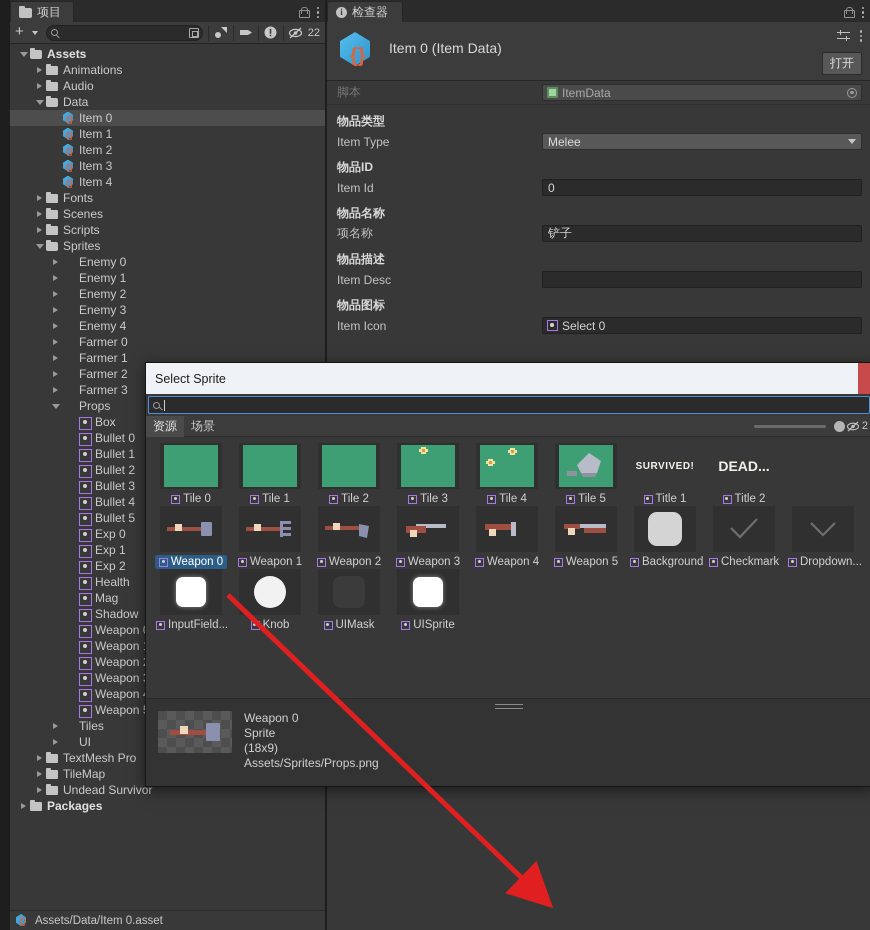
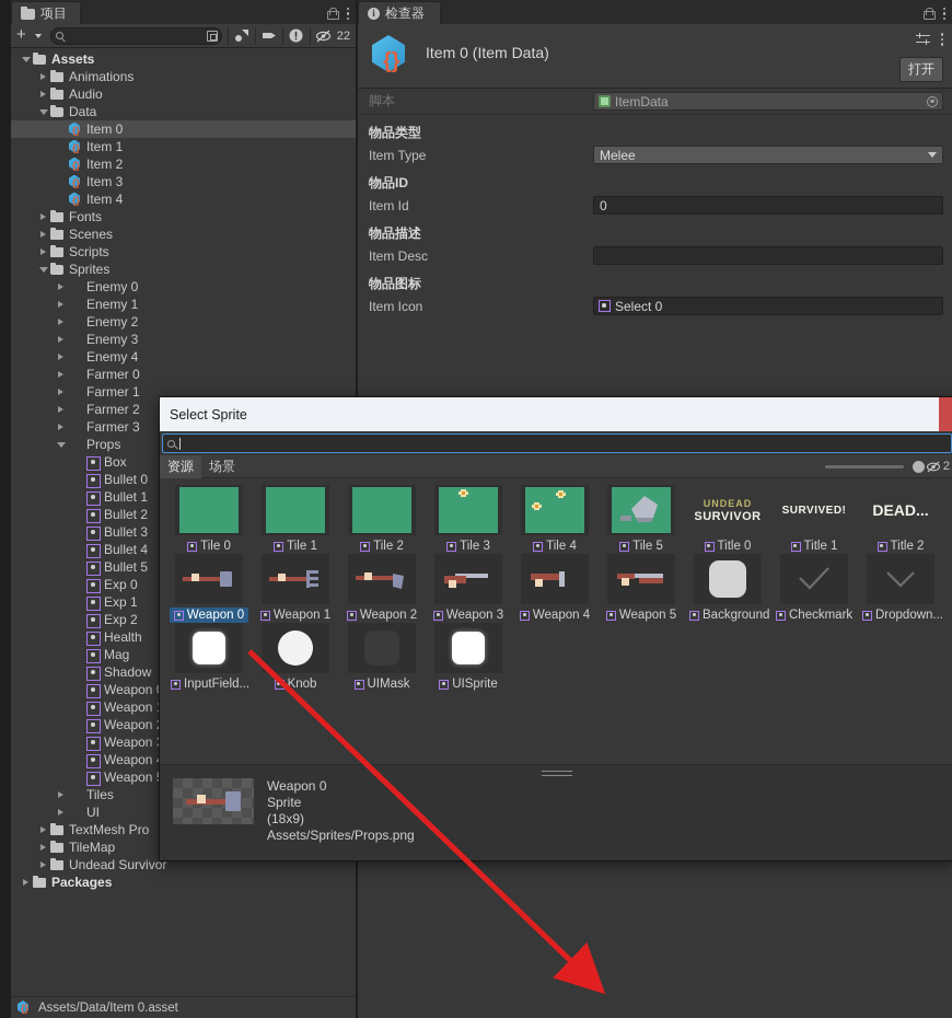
  项目
  +
  22
  Assets
  Animations
  Audio
  Data
  Item 0
  Item 1
  Item 2
  Item 3
  Item 4
  Fonts
  Scenes
  Scripts
  Sprites
  Enemy 0
  Enemy 1
  Enemy 2
  Enemy 3
  Enemy 4
  Farmer 0
  Farmer 1
  Farmer 2
  Farmer 3
  Props
  Box
  Bullet 0
  Bullet 1
  Bullet 2
  Bullet 3
  Bullet 4
  Bullet 5
  Exp 0
  Exp 1
  Exp 2
  Health
  Mag
  Shadow
  Weapon
  Weapon
  Weapon
  Weapon
  Weapon
  Weapon
  Tiles
  UI
  TextMesh Pro
  TileMap
  Undead Survivor
  Packages
  Assets/Data/Item 0.asset
  i
  检查器
  Item 0 (Item Data)
  打开
  脚本
  ItemData
  物品类型
  Item Type
  Melee
  物品ID
  Item Id
  0
- 物品名称
- 项名称
- 铲子
  物品描述
  Item Desc
  物品图标
  Item Icon
  Select 0
  Select Sprite
  资源
  场景
  2
  Tile 0
  Tile 1
  Tile 2
  Tile 3
  Tile 4
  Tile 5
+ UNDEAD
+ SURVIVOR
+ Title 0
  SURVIVED!
  Title 1
  DEAD...
  Title 2
  Weapon 0
  Weapon 1
  Weapon 2
  Weapon 3
  Weapon 4
  Weapon 5
  Background
  Checkmark
  Dropdown...
  InputField...
  Knob
  UIMask
  UISprite
  Weapon 0
  Sprite
  (18x9)
  Assets/Sprites/Props.png
